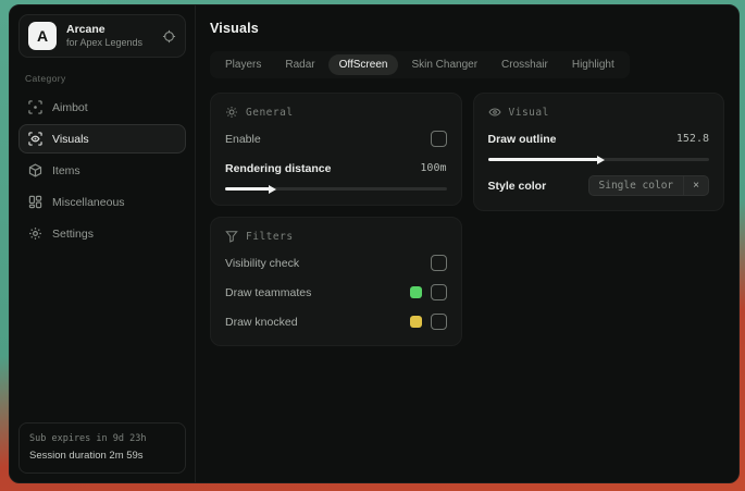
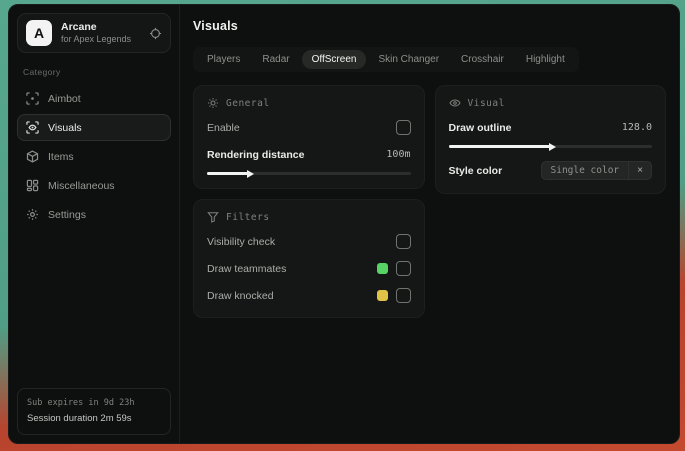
  A
  Arcane
  for Apex Legends
  Category
  Aimbot
  Visuals
  Items
  Miscellaneous
  Settings
  Sub expires in 9d 23h
  Session duration 2m 59s
  Visuals
  Players
  Radar
  OffScreen
  Skin Changer
  Crosshair
  Highlight
  General
  Enable
  Rendering distance
  100m
  Filters
  Visibility check
  Draw teammates
  Draw knocked
  Visual
  Draw outline
- 152.8
+ 128.0
  Style color
  Single color
  ×
